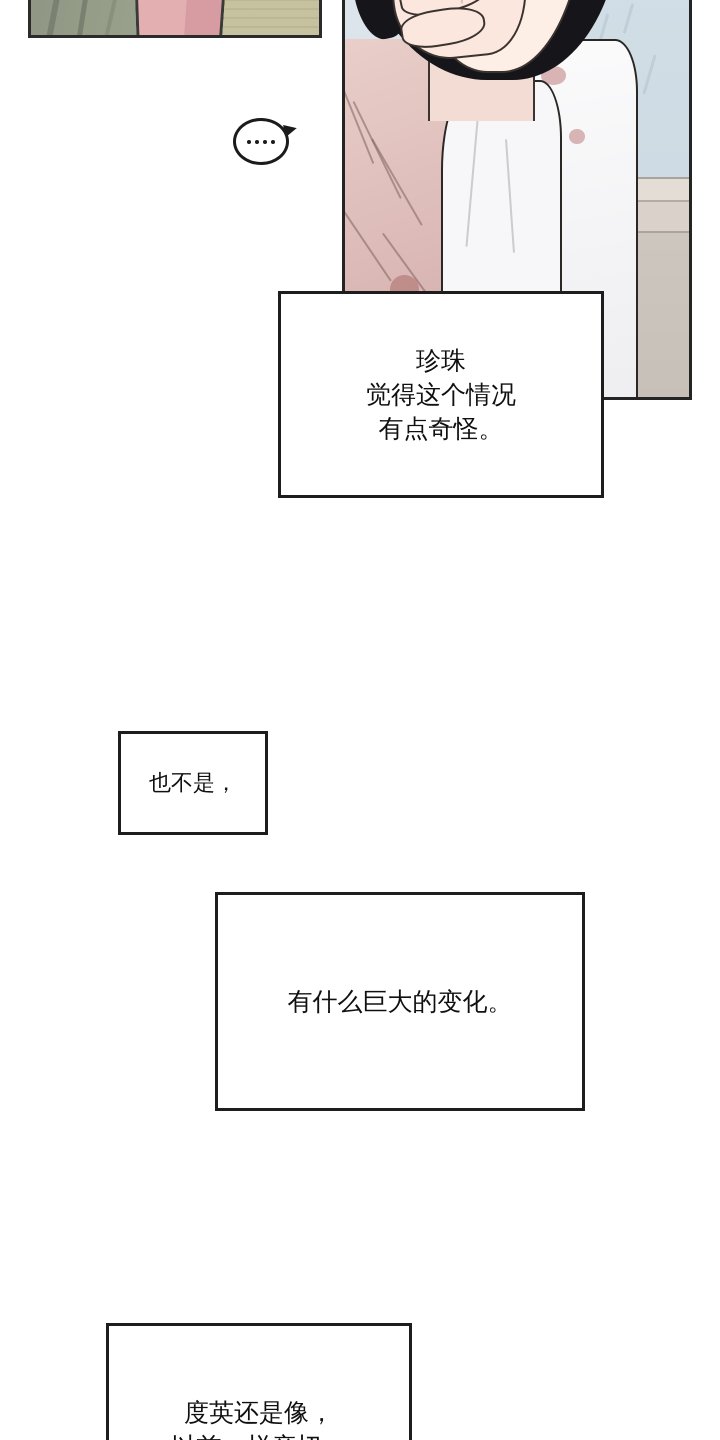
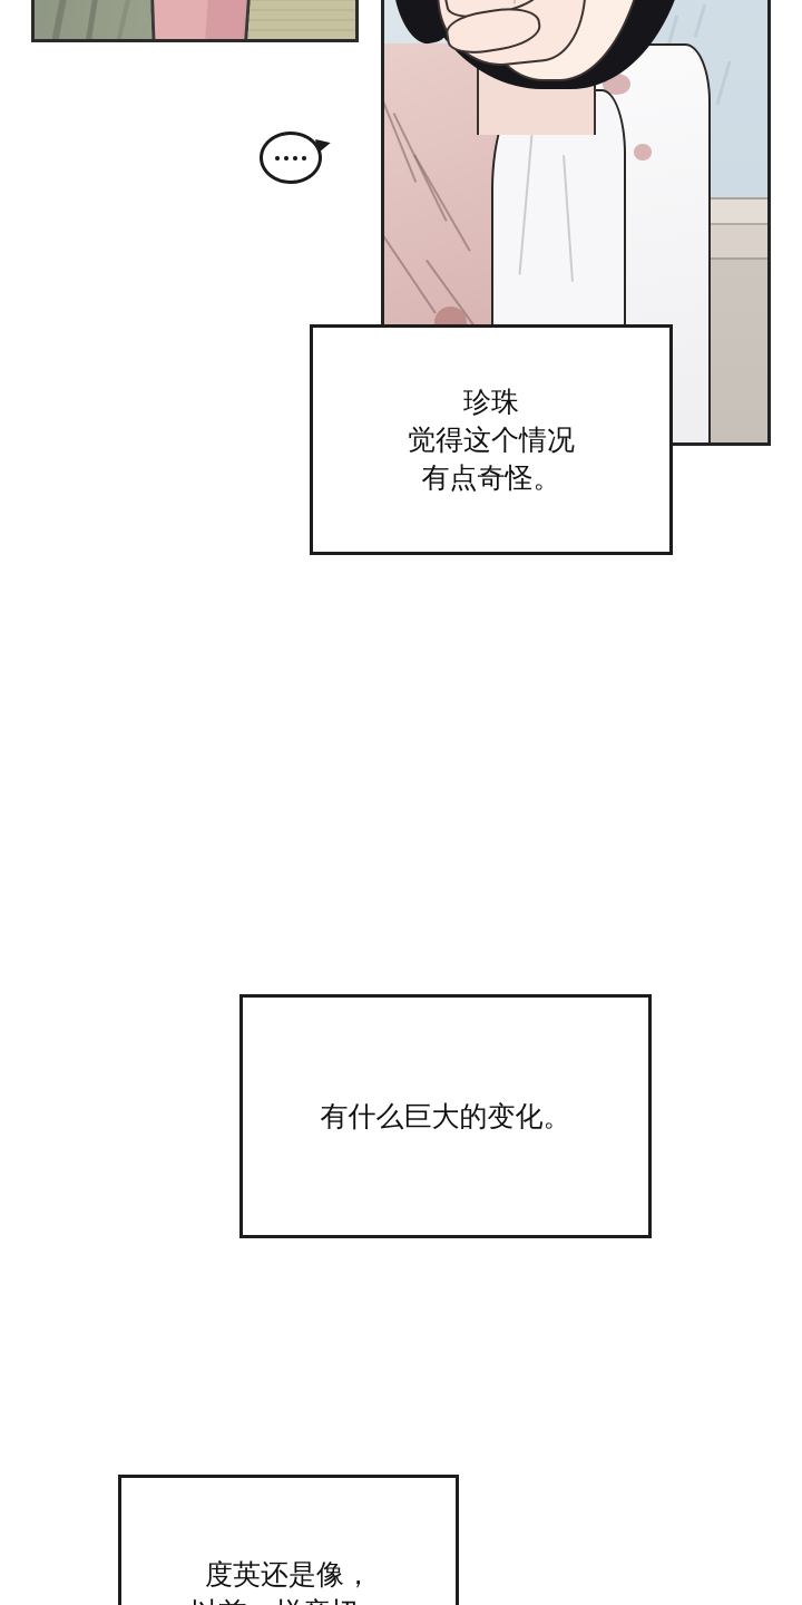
  珍珠
  觉得这个情况
  有点奇怪。
- 也不是，
  有什么巨大的变化。
  度英还是像，
